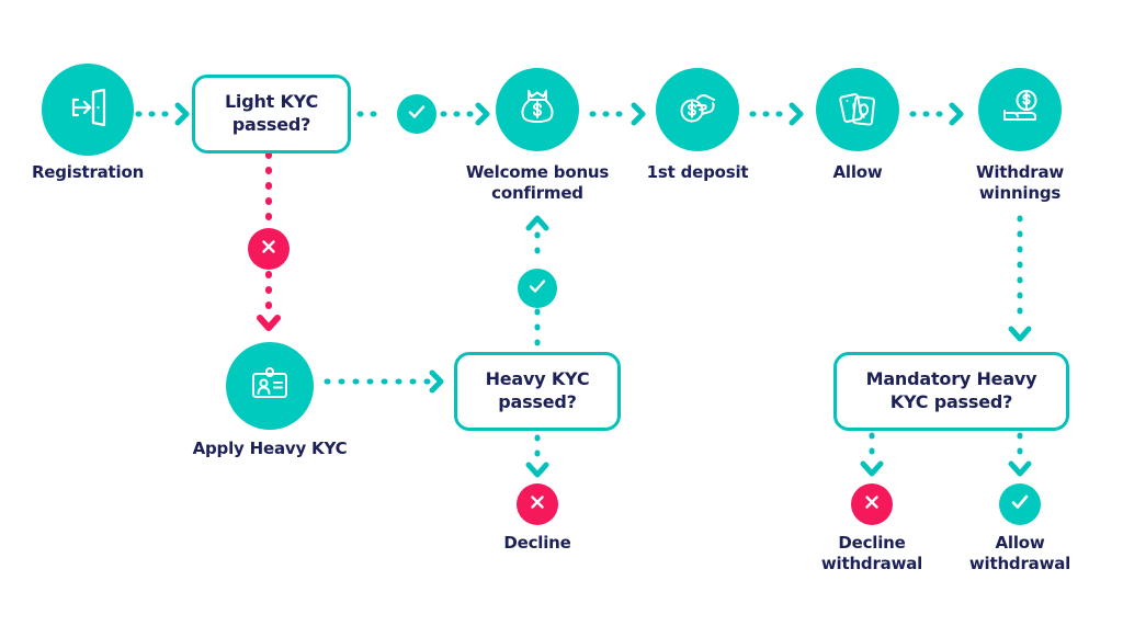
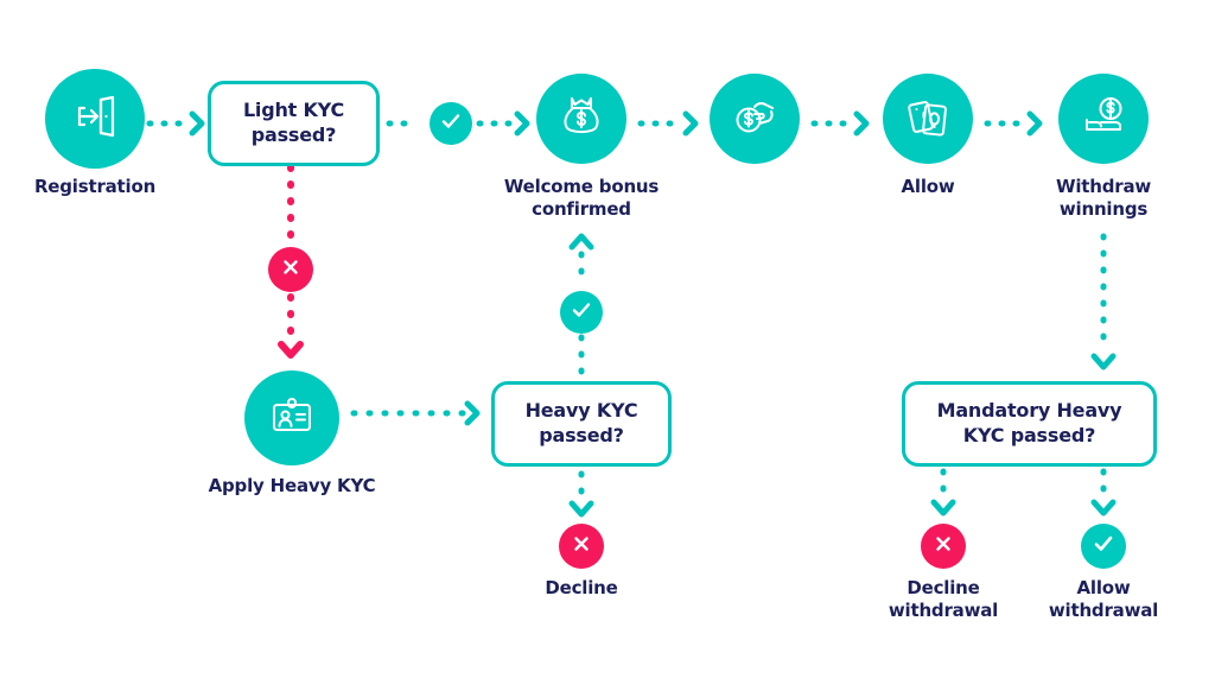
  Registration
  Light KYC
  passed?
  Welcome bonus
  confirmed
- 1st deposit
  Allow
  Withdraw
  winnings
  Apply Heavy KYC
  Heavy KYC
  passed?
  Decline
  Mandatory Heavy
  KYC passed?
  Decline
  withdrawal
  Allow
  withdrawal
